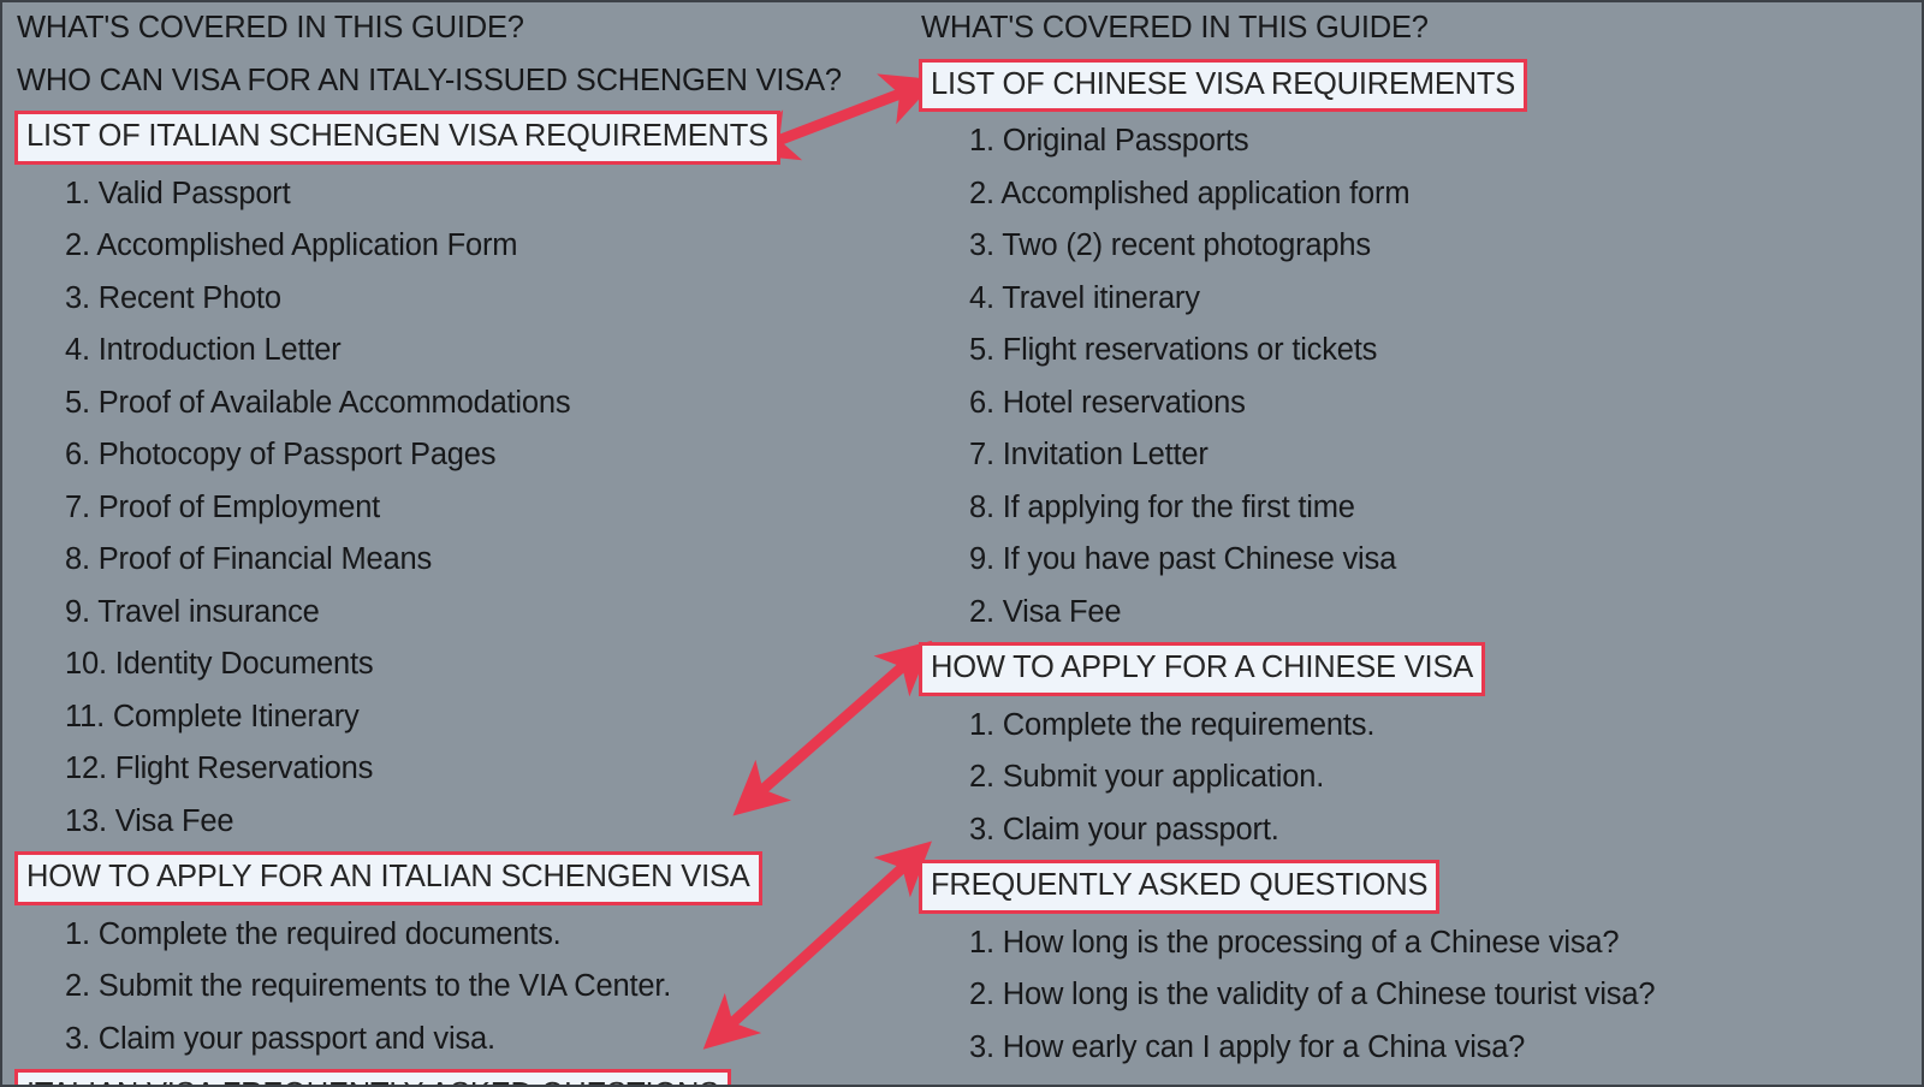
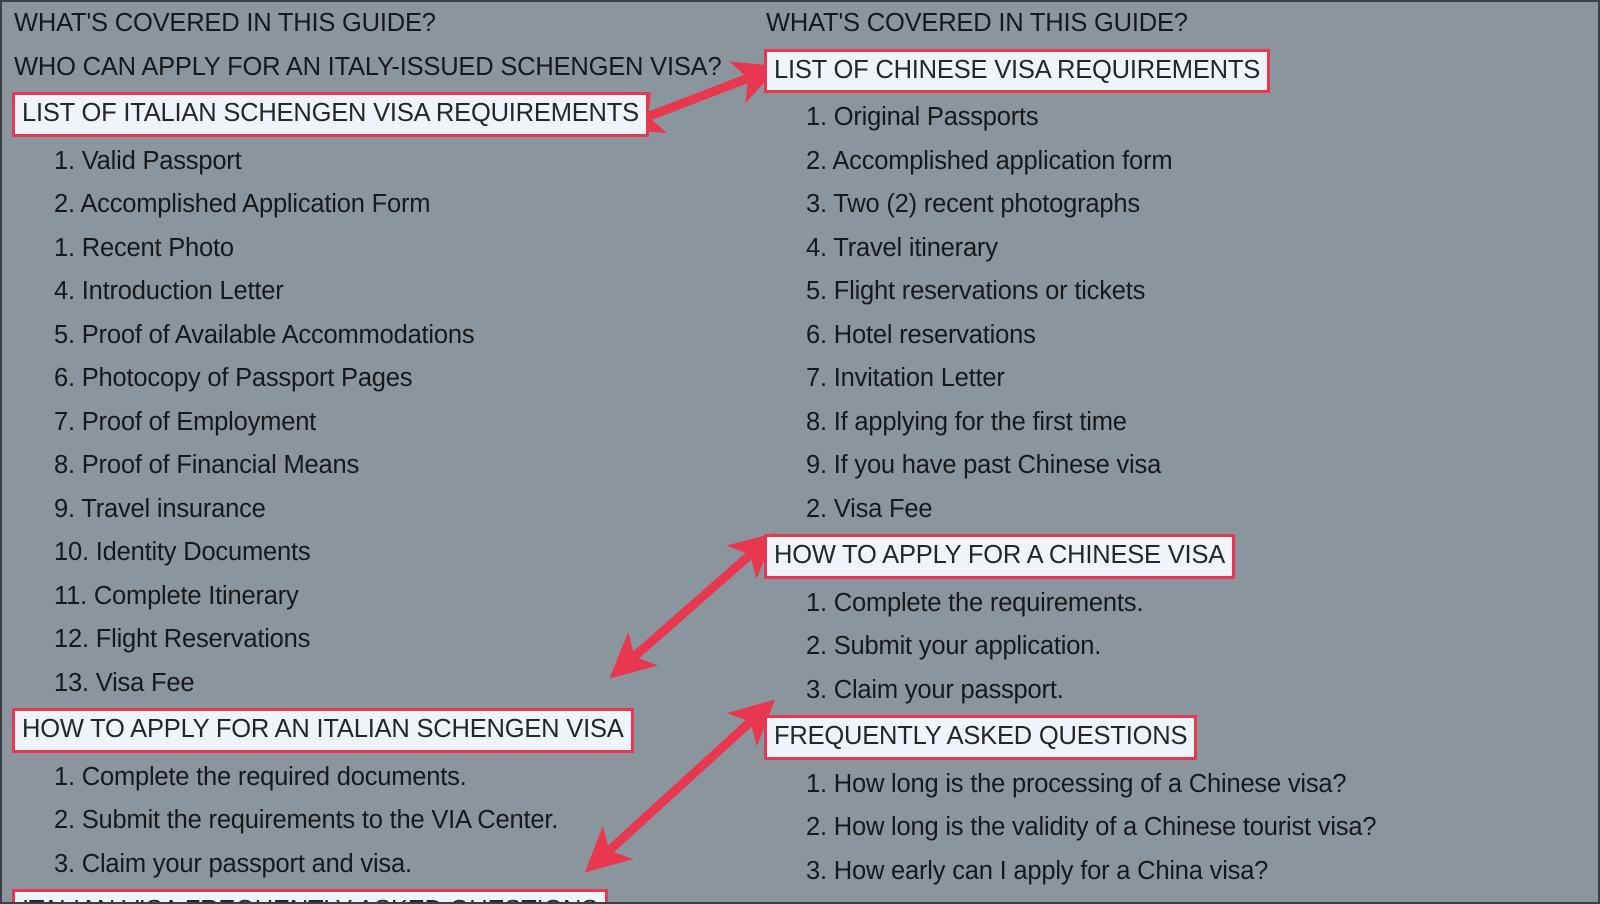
  WHAT'S COVERED IN THIS GUIDE?
- WHO CAN VISA FOR AN ITALY-ISSUED SCHENGEN VISA?
+ WHO CAN APPLY FOR AN ITALY-ISSUED SCHENGEN VISA?
  LIST OF ITALIAN SCHENGEN VISA REQUIREMENTS
  1. Valid Passport
  2. Accomplished Application Form
- 3. Recent Photo
+ 1. Recent Photo
  4. Introduction Letter
  5. Proof of Available Accommodations
  6. Photocopy of Passport Pages
  7. Proof of Employment
  8. Proof of Financial Means
  9. Travel insurance
  10. Identity Documents
  11. Complete Itinerary
  12. Flight Reservations
  13. Visa Fee
  HOW TO APPLY FOR AN ITALIAN SCHENGEN VISA
  1. Complete the required documents.
  2. Submit the requirements to the VIA Center.
  3. Claim your passport and visa.
  WHAT'S COVERED IN THIS GUIDE?
  LIST OF CHINESE VISA REQUIREMENTS
  1. Original Passports
  2. Accomplished application form
  3. Two (2) recent photographs
  4. Travel itinerary
  5. Flight reservations or tickets
  6. Hotel reservations
  7. Invitation Letter
  8. If applying for the first time
  9. If you have past Chinese visa
  2. Visa Fee
  HOW TO APPLY FOR A CHINESE VISA
  1. Complete the requirements.
  2. Submit your application.
  3. Claim your passport.
  FREQUENTLY ASKED QUESTIONS
  1. How long is the processing of a Chinese visa?
  2. How long is the validity of a Chinese tourist visa?
  3. How early can I apply for a China visa?
